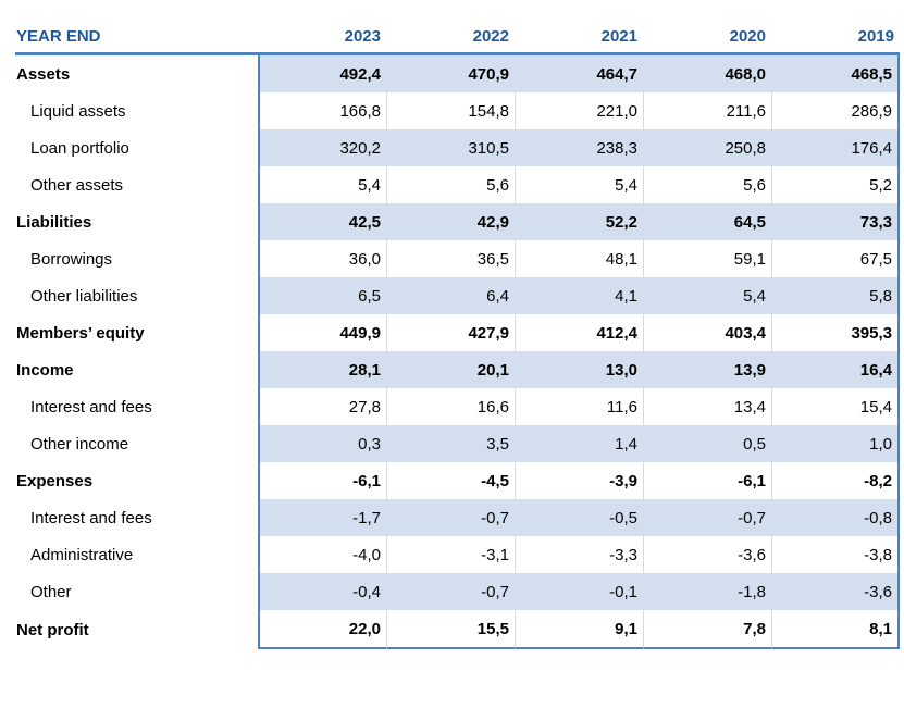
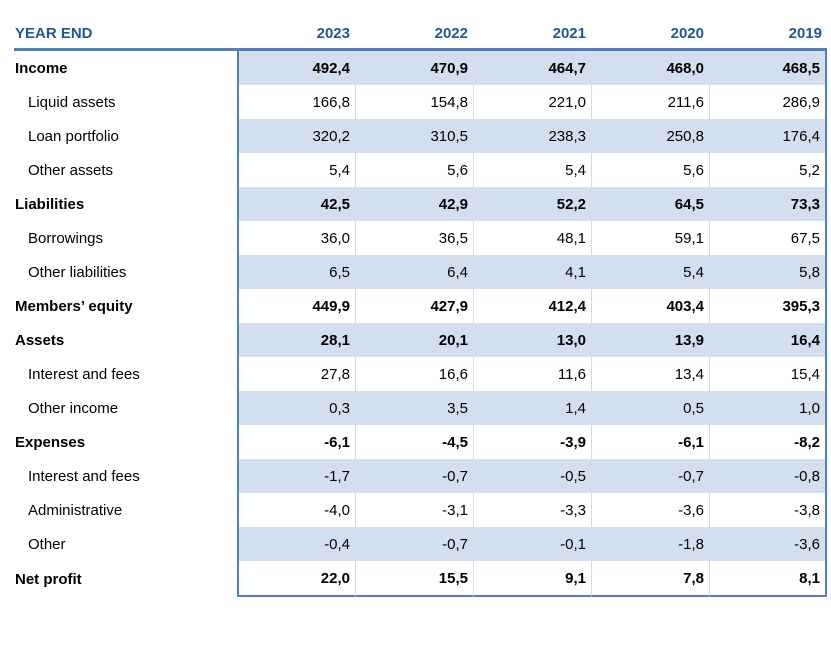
  YEAR END	2023	2022	2021	2020	2019
- Assets	492,4	470,9	464,7	468,0	468,5
+ Income	492,4	470,9	464,7	468,0	468,5
  Liquid assets	166,8	154,8	221,0	211,6	286,9
  Loan portfolio	320,2	310,5	238,3	250,8	176,4
  Other assets	5,4	5,6	5,4	5,6	5,2
  Liabilities	42,5	42,9	52,2	64,5	73,3
  Borrowings	36,0	36,5	48,1	59,1	67,5
  Other liabilities	6,5	6,4	4,1	5,4	5,8
  Members’ equity	449,9	427,9	412,4	403,4	395,3
- Income	28,1	20,1	13,0	13,9	16,4
+ Assets	28,1	20,1	13,0	13,9	16,4
  Interest and fees	27,8	16,6	11,6	13,4	15,4
  Other income	0,3	3,5	1,4	0,5	1,0
  Expenses	-6,1	-4,5	-3,9	-6,1	-8,2
  Interest and fees	-1,7	-0,7	-0,5	-0,7	-0,8
  Administrative	-4,0	-3,1	-3,3	-3,6	-3,8
  Other	-0,4	-0,7	-0,1	-1,8	-3,6
  Net profit	22,0	15,5	9,1	7,8	8,1
